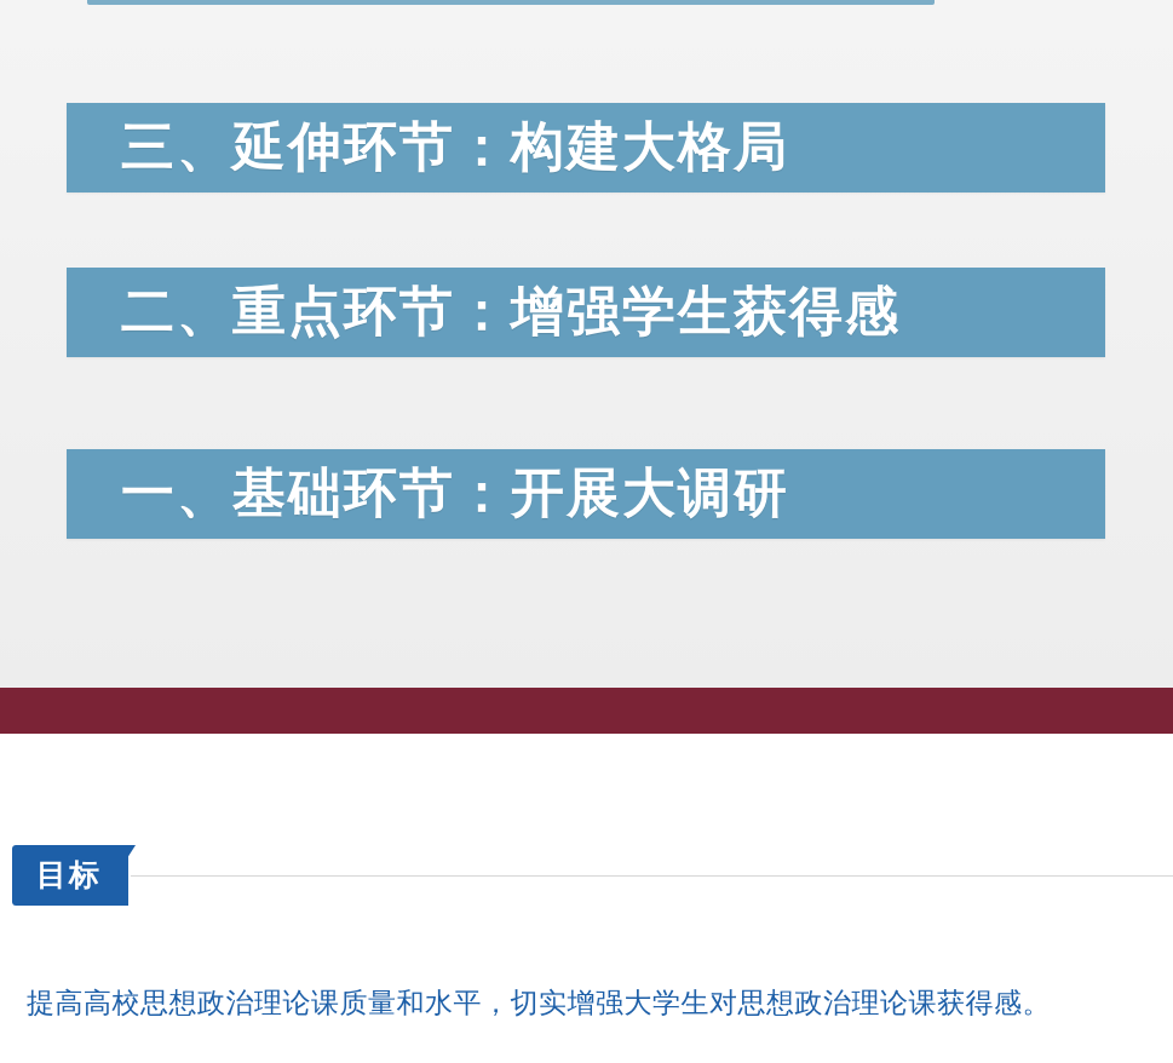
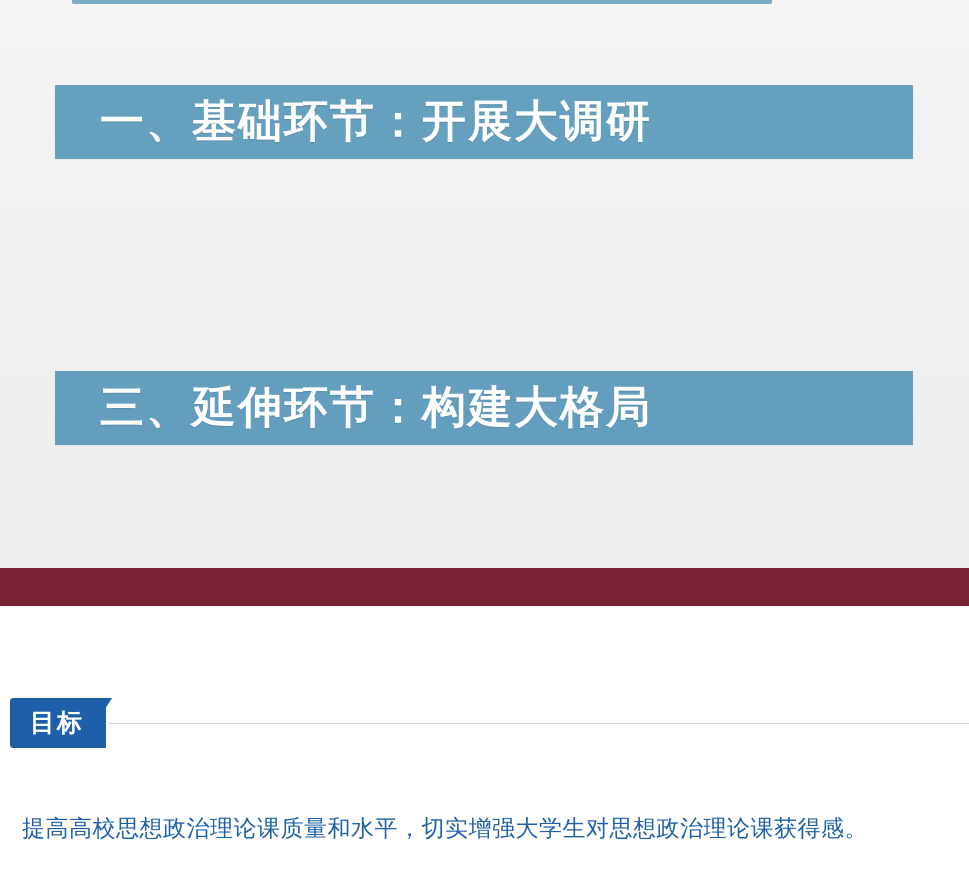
- 三、延伸环节：构建大格局
+ 一、基础环节：开展大调研
- 二、重点环节：增强学生获得感
- 一、基础环节：开展大调研
+ 三、延伸环节：构建大格局
  目标
  提高高校思想政治理论课质量和水平，切实增强大学生对思想政治理论课获得感。
